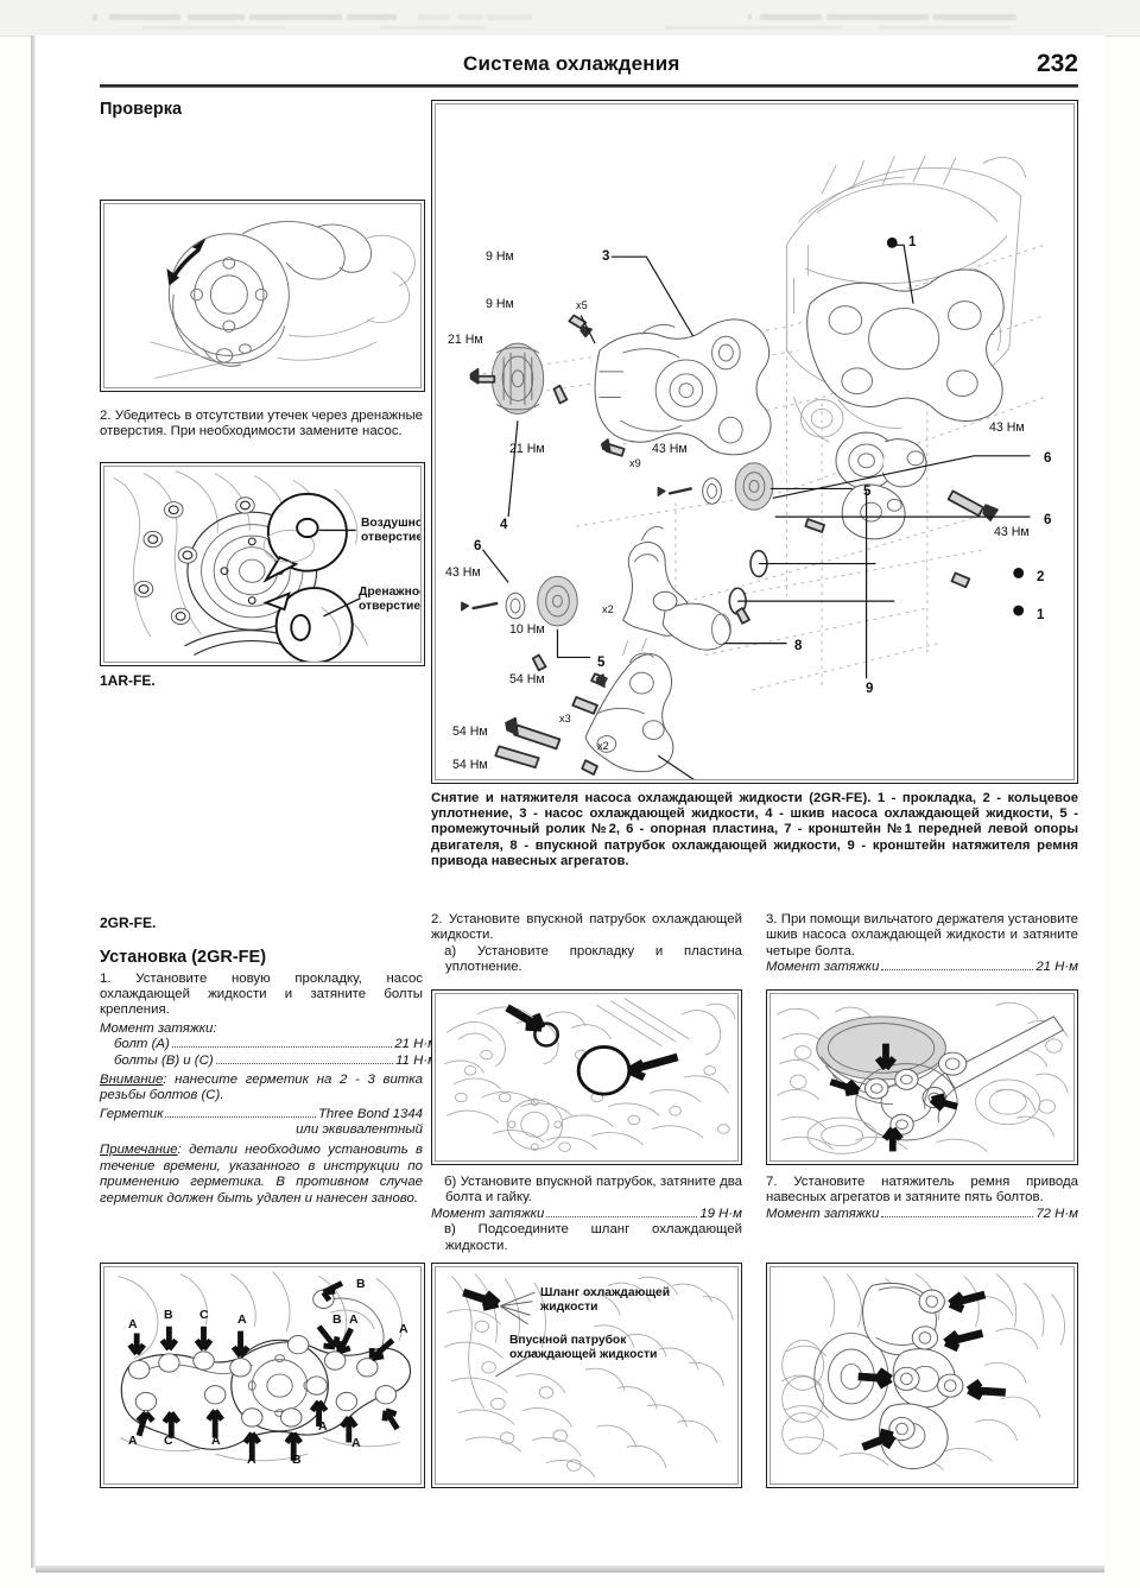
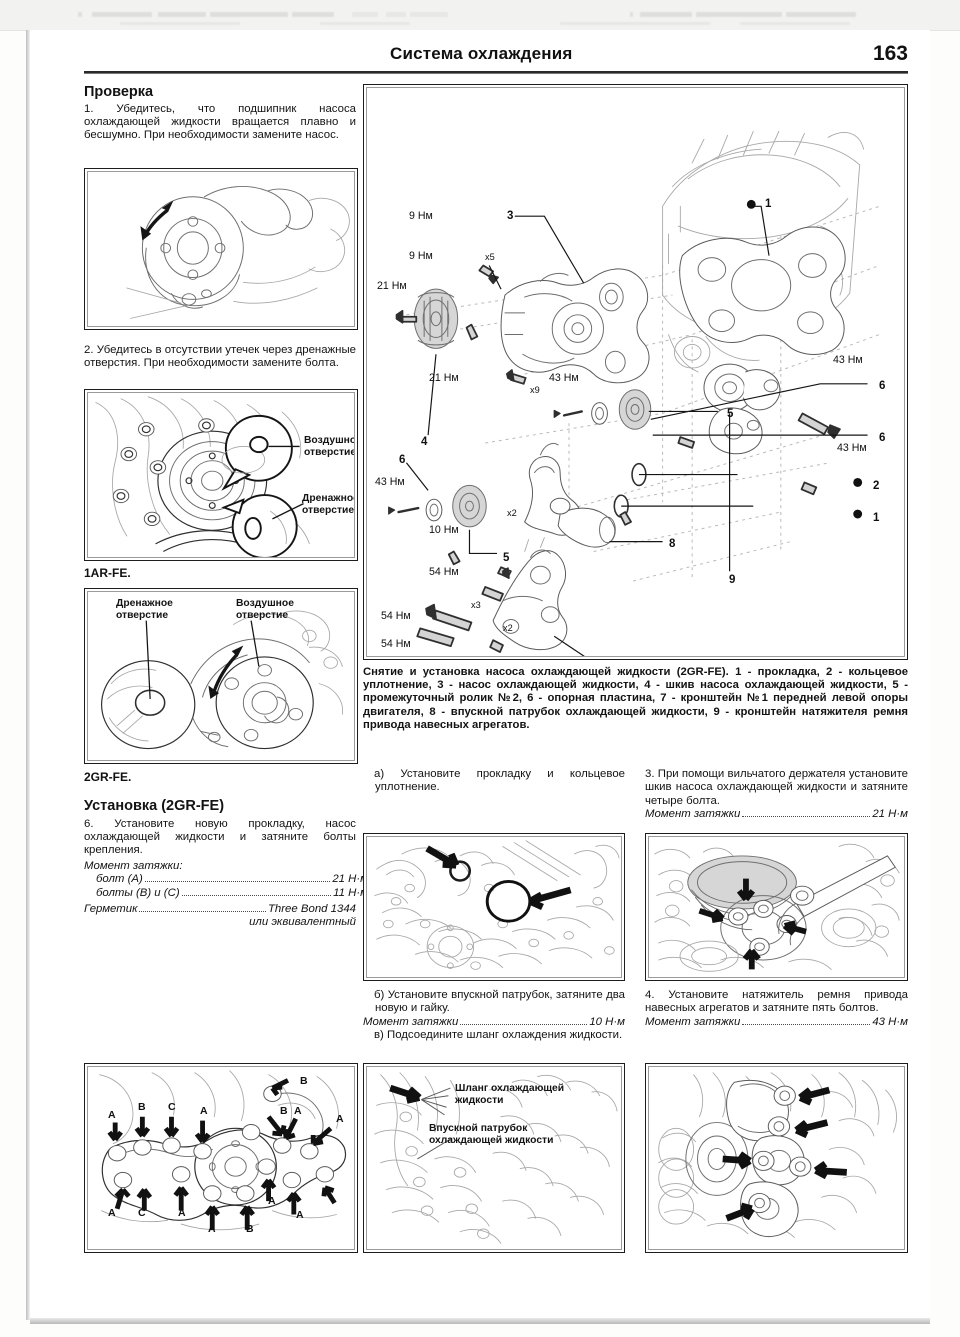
  Система охлаждения
- 232
+ 163
  Проверка
+ 1. Убедитесь, что подшипник насоса охлаждающей жидкости вращается плавно и бесшумно. При необходимости замените насос.
- 2. Убедитесь в отсутствии утечек через дренажные отверстия. При необходимости замените насос.
+ 2. Убедитесь в отсутствии утечек через дренажные отверстия. При необходимости замените болта.
  Воздушно отверстие
  Дренажно отверстие
  1AR-FE.
+ Дренажное отверстие
+ Воздушное отверстие
  2GR-FE.
  Установка (2GR-FE)
- 1. Установите новую прокладку, насос охлаждающей жидкости и затяните болты крепления.
+ 6. Установите новую прокладку, насос охлаждающей жидкости и затяните болты крепления.
  Момент затяжки:
  болт (A)
  21 Н·
  болты (B) и (C)
  11 Н·
- Внимание: нанесите герметик на 2 - 3 витка резьбы болтов (C).
  Герметик
  Three Bond 1344
  или эквивалентный
- Примечание: детали необходимо установить в течение времени, указанного в инструкции по применению герметика. В противном случае герметик должен быть удален и нанесен заново.
  A
  B
  C
  A
  B
  B
  A
  A
  A
  C
  A
  A
  B
  A
  A
  9 Нм
  9 Нм
  21 Нм
  21 Нм
  43 Нм
  43 Нм
  43 Нм
  43 Нм
  10 Нм
  54 Нм
  54 Нм
  54 Нм
  x5
  x9
  x2
  x3
  x2
  1
  1
  2
  3
  4
  5
  5
  6
  6
  6
  8
  9
- Снятие и натяжителя насоса охлаждающей жидкости (2GR-FE). 1 - прокладка, 2 - кольцевое уплотнение, 3 - насос охлаждающей жидкости, 4 - шкив насоса охлаждающей жидкости, 5 - промежуточный ролик №2, 6 - опорная пластина, 7 - кронштейн №1 передней левой опоры двигателя, 8 - впускной патрубок охлаждающей жидкости, 9 - кронштейн натяжителя ремня привода навесных агрегатов.
+ Снятие и установка насоса охлаждающей жидкости (2GR-FE). 1 - прокладка, 2 - кольцевое уплотнение, 3 - насос охлаждающей жидкости, 4 - шкив насоса охлаждающей жидкости, 5 - промежуточный ролик №2, 6 - опорная пластина, 7 - кронштейн №1 передней левой опоры двигателя, 8 - впускной патрубок охлаждающей жидкости, 9 - кронштейн натяжителя ремня привода навесных агрегатов.
- 2. Установите впускной патрубок охлаждающей жидкости.
- а) Установите прокладку и пластина уплотнение.
+ а) Установите прокладку и кольцевое уплотнение.
- б) Установите впускной патрубок, затяните два болта и гайку.
+ б) Установите впускной патрубок, затяните два новую и гайку.
  Момент затяжки
- 19 Н·м
+ 10 Н·м
- в) Подсоедините шланг охлаждающей жидкости.
+ в) Подсоедините шланг охлаждения жидкости.
  Шланг охлаждающей жидкости
  Впускной патрубок охлаждающей жидкости
  3. При помощи вильчатого держателя установите шкив насоса охлаждающей жидкости и затяните четыре болта.
  Момент затяжки
  21 Н·м
- 7. Установите натяжитель ремня привода навесных агрегатов и затяните пять болтов.
+ 4. Установите натяжитель ремня привода навесных агрегатов и затяните пять болтов.
  Момент затяжки
- 72 Н·м
+ 43 Н·м
